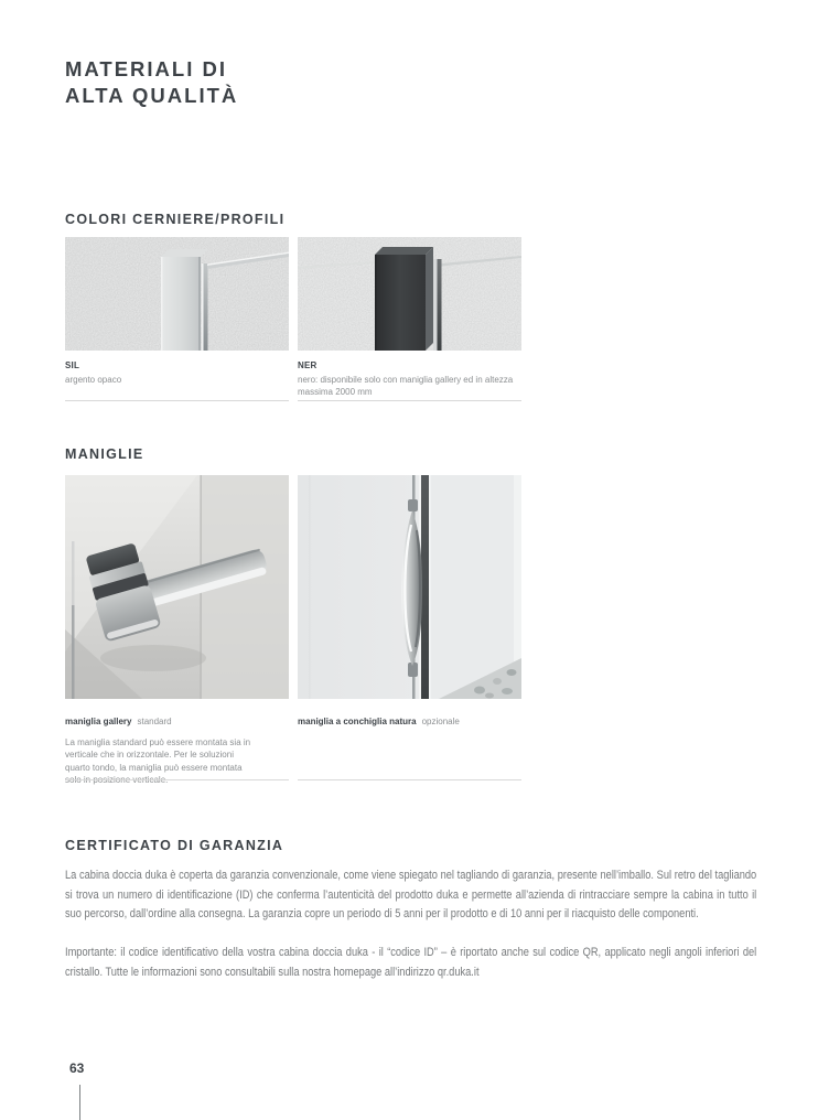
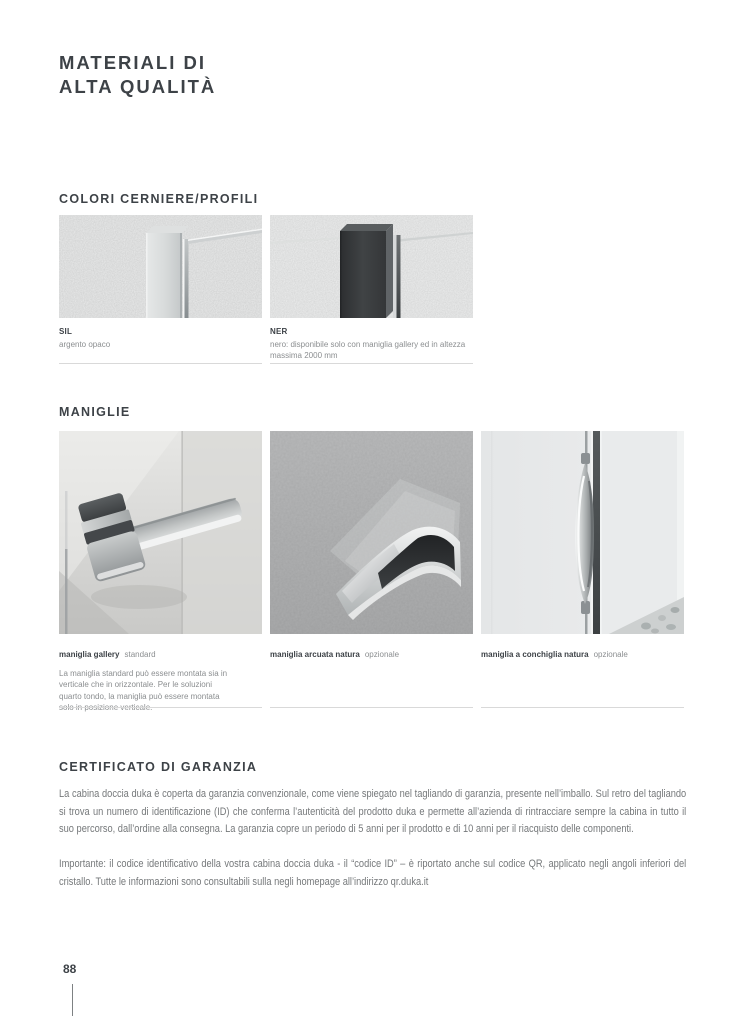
  MATERIALI DI
  ALTA QUALITÀ
  COLORI CERNIERE/PROFILI
  SIL
  argento opaco
  NER
  nero: disponibile solo con maniglia gallery ed in altezza massima 2000 mm
  MANIGLIE
  maniglia gallery standard
  La maniglia standard può essere montata sia in verticale che in orizzontale. Per le soluzioni quarto tondo, la maniglia può essere montata
+ maniglia arcuata natura opzionale
  maniglia a conchiglia natura opzionale
  CERTIFICATO DI GARANZIA
  La cabina doccia duka è coperta da garanzia convenzionale, come viene spiegato nel tagliando di garanzia, presente nell’imballo. Sul retro del tagliando si trova un numero di identificazione (ID) che conferma l’autenticità del prodotto duka e permette all’azienda di rintracciare sempre la cabina in tutto il suo percorso, dall’ordine alla consegna. La garanzia copre un periodo di 5 anni per il prodotto e di 10 anni per il riacquisto delle componenti.
- Importante: il codice identificativo della vostra cabina doccia duka - il “codice ID” – è riportato anche sul codice QR, applicato negli angoli inferiori del cristallo. Tutte le informazioni sono consultabili sulla nostra homepage all’indirizzo qr.duka.it
+ Importante: il codice identificativo della vostra cabina doccia duka - il “codice ID” – è riportato anche sul codice QR, applicato negli angoli inferiori del cristallo. Tutte le informazioni sono consultabili sulla negli homepage all’indirizzo qr.duka.it
- 63
+ 88
